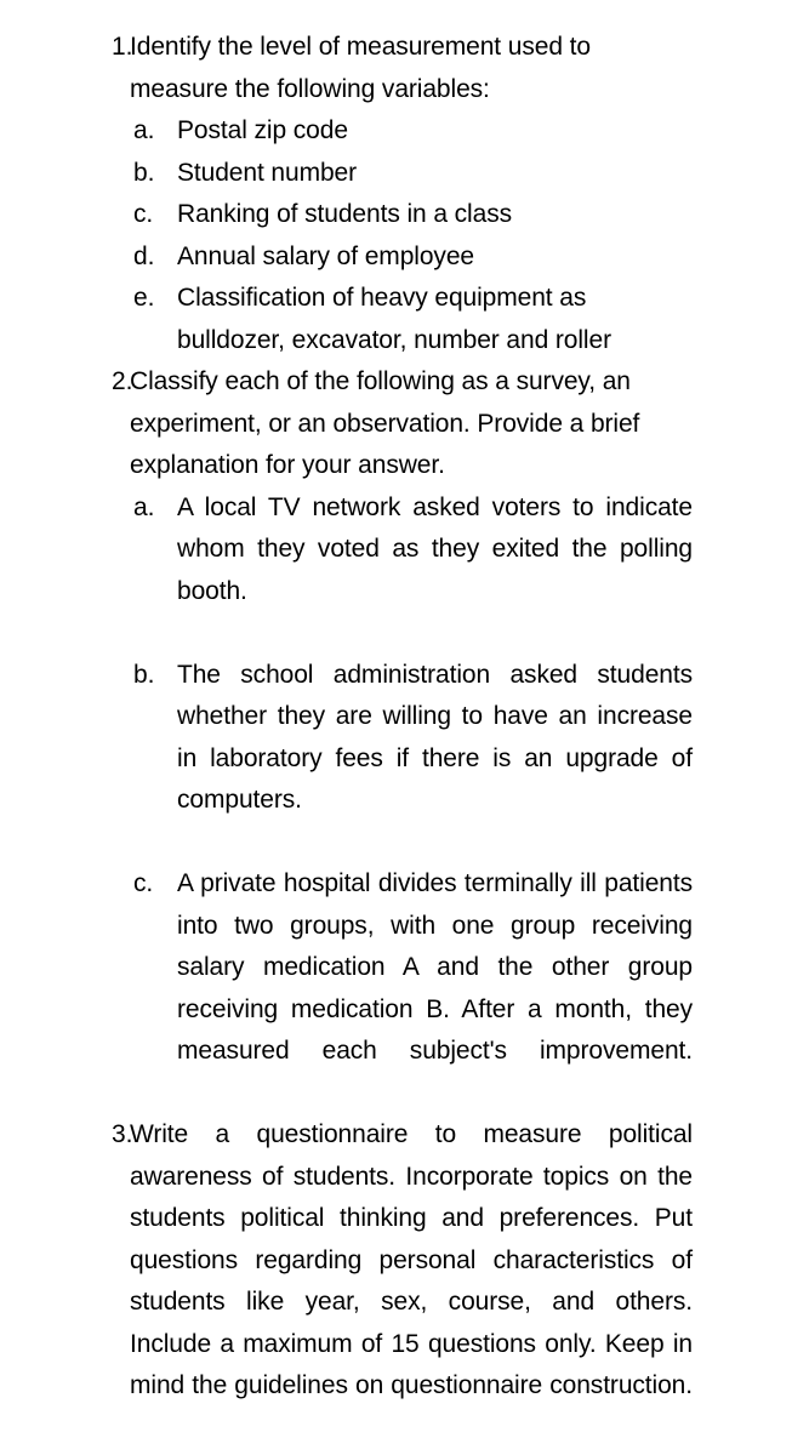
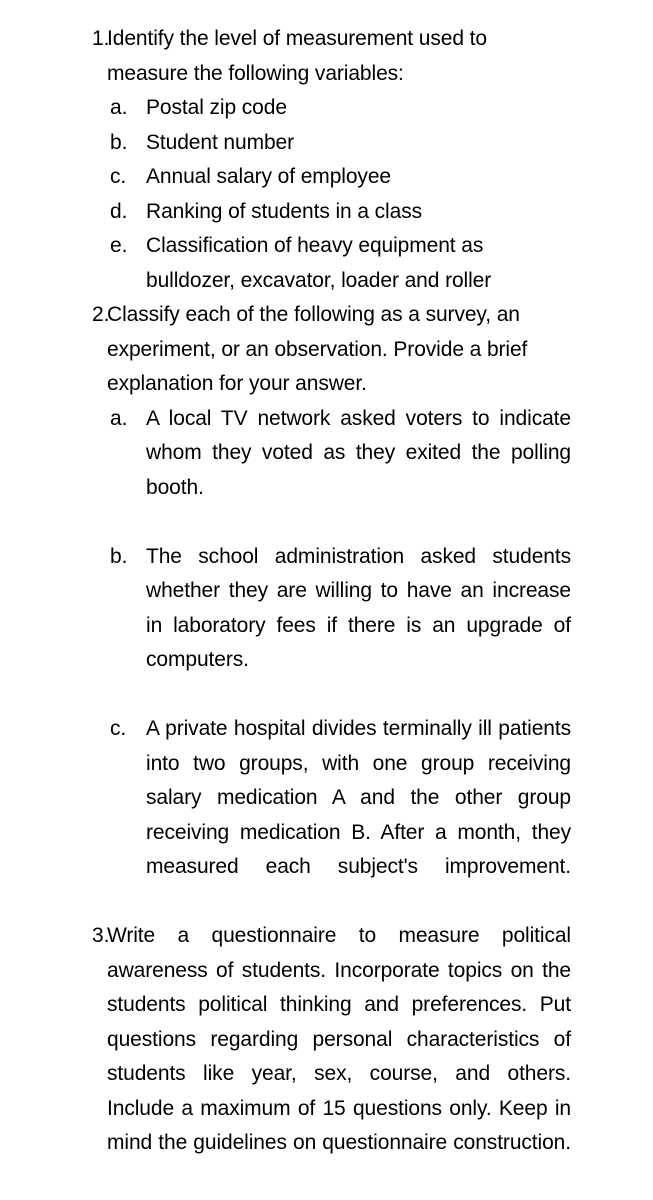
  1.
  Identify the level of measurement used to measure the following variables:
  a.
  Postal zip code
  b.
  Student number
  c.
- Ranking of students in a class
+ Annual salary of employee
  d.
- Annual salary of employee
+ Ranking of students in a class
  e.
- Classification of heavy equipment as bulldozer, excavator, number and roller
+ Classification of heavy equipment as bulldozer, excavator, loader and roller
  2.
  Classify each of the following as a survey, an experiment, or an observation. Provide a brief explanation for your answer.
  a.
  A local TV network asked voters to indicate whom they voted as they exited the polling booth.
  b.
  The school administration asked students whether they are willing to have an increase in laboratory fees if there is an upgrade of computers.
  c.
  A private hospital divides terminally ill patients into two groups, with one group receiving salary medication A and the other group receiving medication B. After a month, they measured each subject's improvement.
  3.
  Write a questionnaire to measure political awareness of students. Incorporate topics on the students political thinking and preferences. Put questions regarding personal characteristics of students like year, sex, course, and others. Include a maximum of 15 questions only. Keep in mind the guidelines on questionnaire construction.
